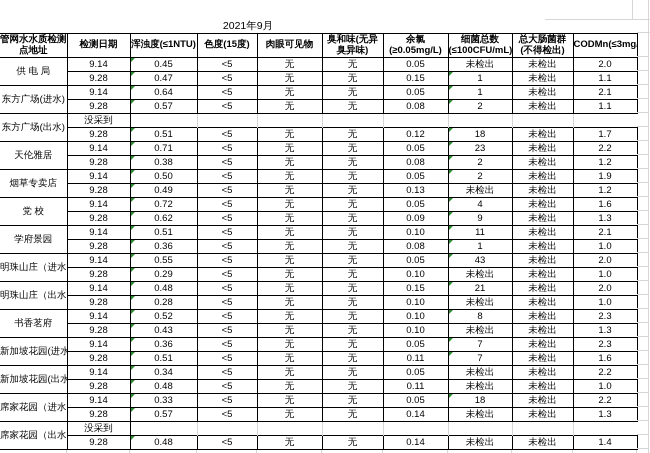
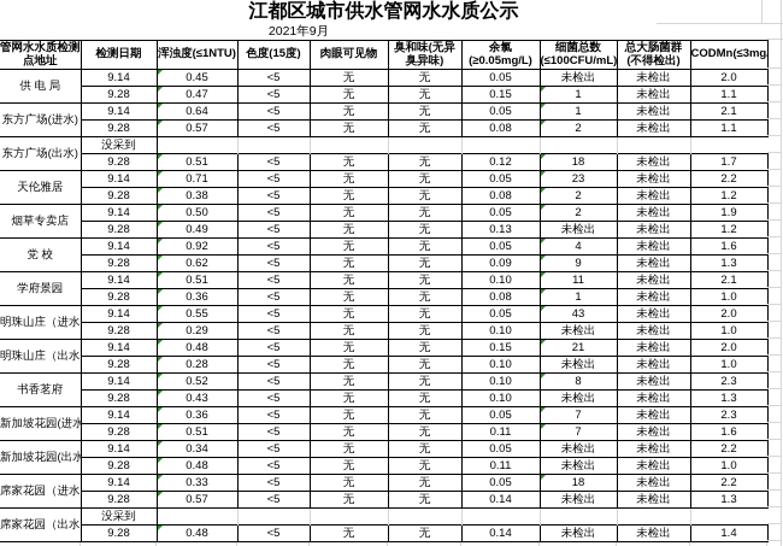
+ 江都区城市供水管网水水质公示
  2021年9月
  管网水水质检测点地址	检测日期	浑浊度(≤1NTU)	色度(15度)	肉眼可见物	臭和味(无异臭异味)	余氯(≥0.05mg/L)	细菌总数(≤100CFU/mL)	总大肠菌群(不得检出)	CODMn(≤3mg
  供 电 局	9.14	0.45	<5	无	无	0.05	未检出	未检出	2.0
  9.28	0.47	<5	无	无	0.15	1	未检出	1.1
  东方广场(进水)	9.14	0.64	<5	无	无	0.05	1	未检出	2.1
  9.28	0.57	<5	无	无	0.08	2	未检出	1.1
  东方广场(出水)	没采到
  9.28	0.51	<5	无	无	0.12	18	未检出	1.7
  天伦雅居	9.14	0.71	<5	无	无	0.05	23	未检出	2.2
  9.28	0.38	<5	无	无	0.08	2	未检出	1.2
  烟草专卖店	9.14	0.50	<5	无	无	0.05	2	未检出	1.9
  9.28	0.49	<5	无	无	0.13	未检出	未检出	1.2
- 党 校	9.14	0.72	<5	无	无	0.05	4	未检出	1.6
+ 党 校	9.14	0.92	<5	无	无	0.05	4	未检出	1.6
  9.28	0.62	<5	无	无	0.09	9	未检出	1.3
  学府景园	9.14	0.51	<5	无	无	0.10	11	未检出	2.1
  9.28	0.36	<5	无	无	0.08	1	未检出	1.0
  明珠山庄（进水	9.14	0.55	<5	无	无	0.05	43	未检出	2.0
  9.28	0.29	<5	无	无	0.10	未检出	未检出	1.0
  明珠山庄（出水	9.14	0.48	<5	无	无	0.15	21	未检出	2.0
  9.28	0.28	<5	无	无	0.10	未检出	未检出	1.0
  书香茗府	9.14	0.52	<5	无	无	0.10	8	未检出	2.3
  9.28	0.43	<5	无	无	0.10	未检出	未检出	1.3
  新加坡花园(进水	9.14	0.36	<5	无	无	0.05	7	未检出	2.3
  9.28	0.51	<5	无	无	0.11	7	未检出	1.6
  新加坡花园(出水	9.14	0.34	<5	无	无	0.05	未检出	未检出	2.2
  9.28	0.48	<5	无	无	0.11	未检出	未检出	1.0
  席家花园（进水	9.14	0.33	<5	无	无	0.05	18	未检出	2.2
  9.28	0.57	<5	无	无	0.14	未检出	未检出	1.3
  席家花园（出水	没采到
  9.28	0.48	<5	无	无	0.14	未检出	未检出	1.4
